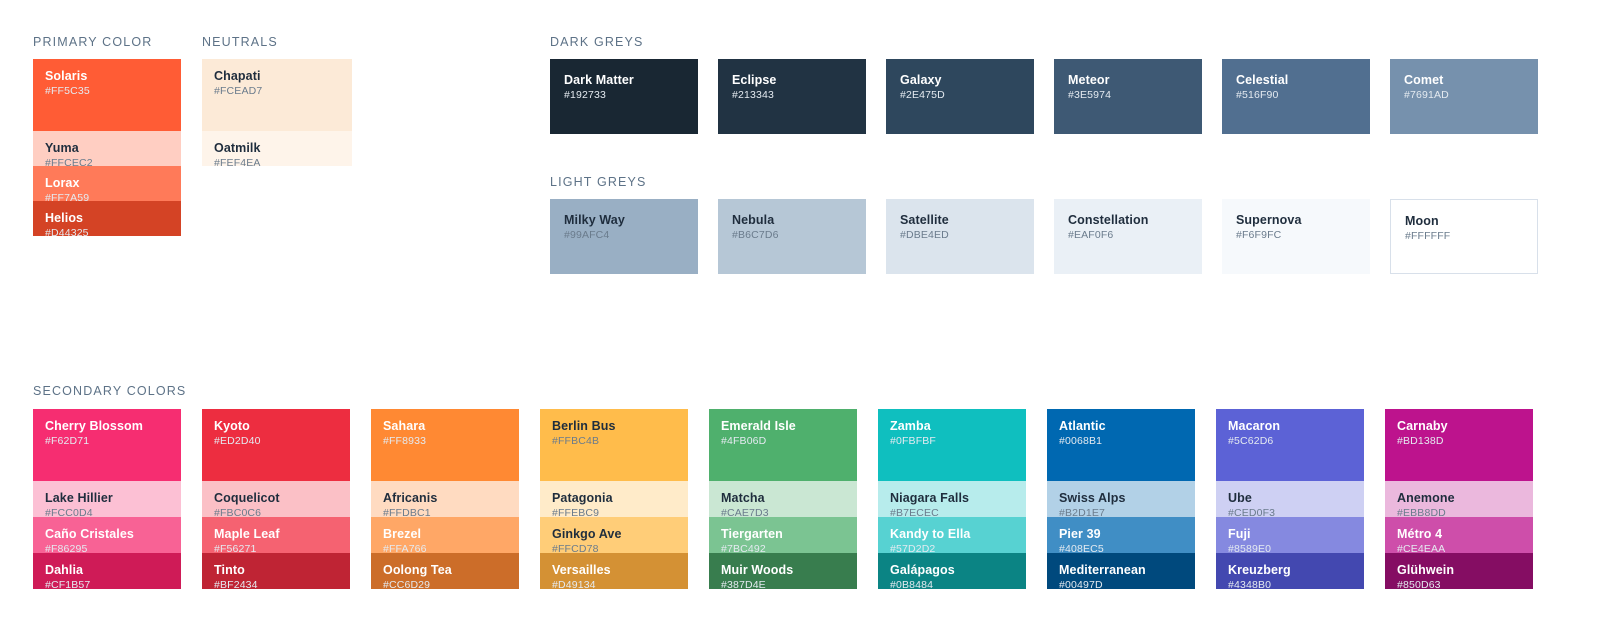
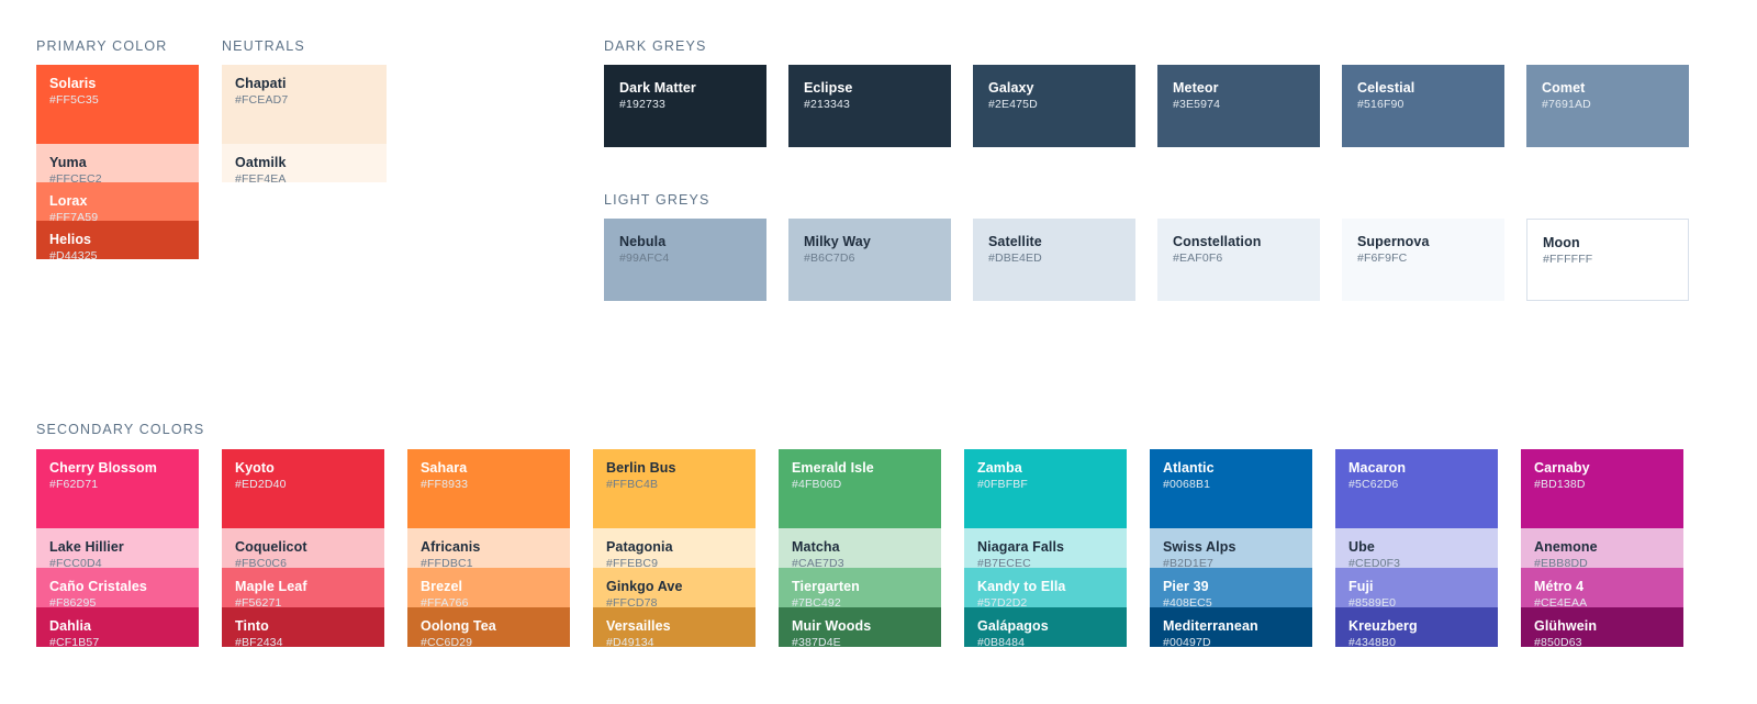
  PRIMARY COLOR
  Solaris
  #FF5C35
  Yuma
  #FFCEC2
  Lorax
  #FF7A59
  Helios
  #D44325
  NEUTRALS
  Chapati
  #FCEAD7
  Oatmilk
  #FEF4EA
  DARK GREYS
  Dark Matter
  #192733
  Eclipse
  #213343
  Galaxy
  #2E475D
  Meteor
  #3E5974
  Celestial
  #516F90
  Comet
  #7691AD
  LIGHT GREYS
- Milky Way
+ Nebula
  #99AFC4
- Nebula
+ Milky Way
  #B6C7D6
  Satellite
  #DBE4ED
  Constellation
  #EAF0F6
  Supernova
  #F6F9FC
  Moon
  #FFFFFF
  SECONDARY COLORS
  Cherry Blossom
  #F62D71
  Lake Hillier
  #FCC0D4
  Caño Cristales
  #F86295
  Dahlia
  #CF1B57
  Kyoto
  #ED2D40
  Coquelicot
  #FBC0C6
  Maple Leaf
  #F56271
  Tinto
  #BF2434
  Sahara
  #FF8933
  Africanis
  #FFDBC1
  Brezel
  #FFA766
  Oolong Tea
  #CC6D29
  Berlin Bus
  #FFBC4B
  Patagonia
  #FFEBC9
  Ginkgo Ave
  #FFCD78
  Versailles
  #D49134
  Emerald Isle
  #4FB06D
  Matcha
  #CAE7D3
  Tiergarten
  #7BC492
  Muir Woods
  #387D4E
  Zamba
  #0FBFBF
  Niagara Falls
  #B7ECEC
  Kandy to Ella
  #57D2D2
  Galápagos
  #0B8484
  Atlantic
  #0068B1
  Swiss Alps
  #B2D1E7
  Pier 39
  #408EC5
  Mediterranean
  #00497D
  Macaron
  #5C62D6
  Ube
  #CED0F3
  Fuji
  #8589E0
  Kreuzberg
  #4348B0
  Carnaby
  #BD138D
  Anemone
  #EBB8DD
  Métro 4
  #CE4EAA
  Glühwein
  #850D63
